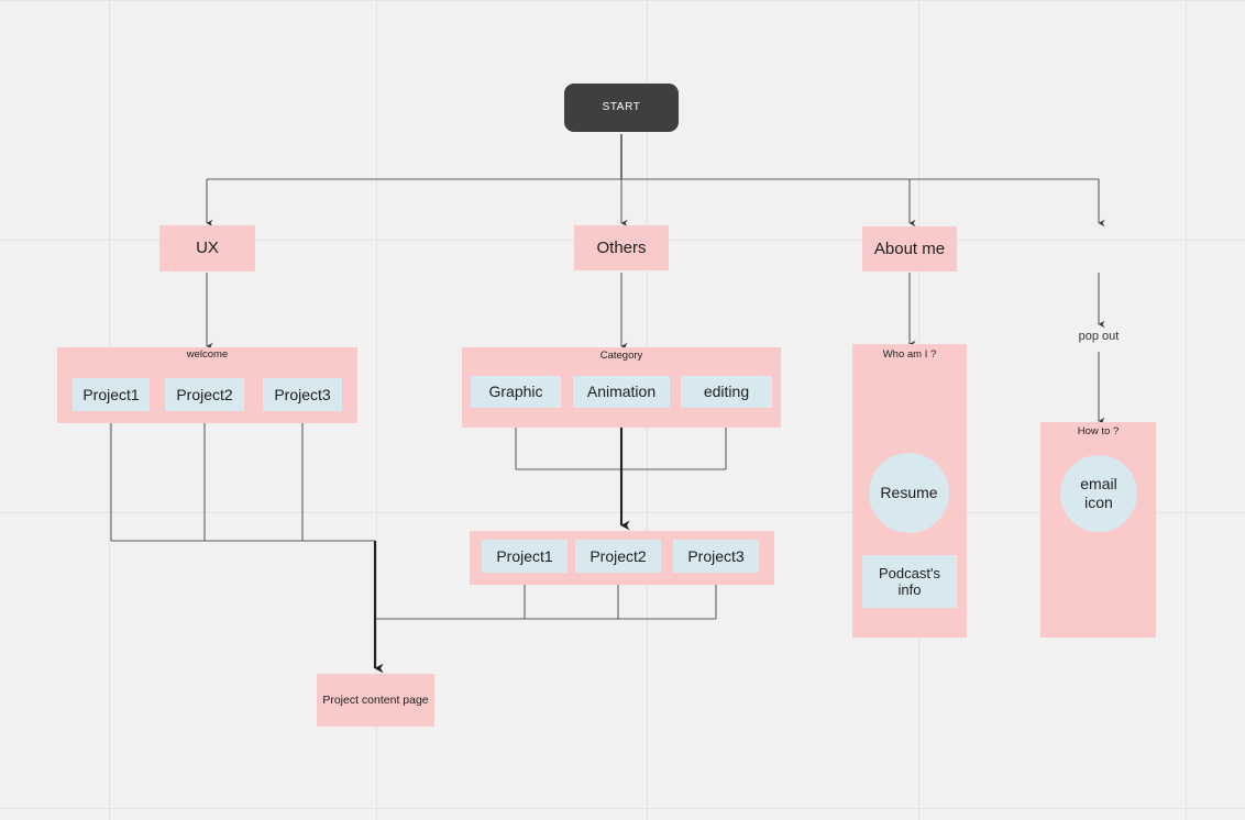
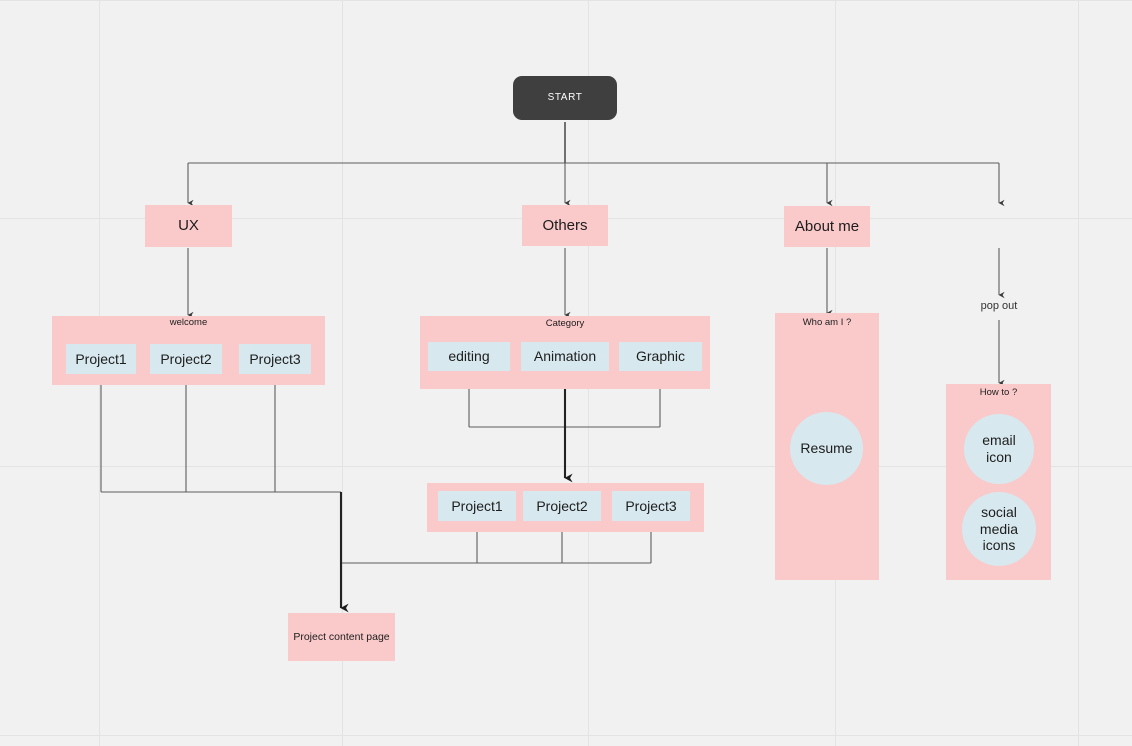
  START
  UX
  Others
  About me
  welcome
  Project1
  Project2
  Project3
  Category
- Graphic
+ editing
  Animation
- editing
+ Graphic
  Project1
  Project2
  Project3
  Who am I ?
  Resume
- Podcast's
- info
  pop out
  How to ?
  email
  icon
+ social
+ media
+ icons
  Project content page
